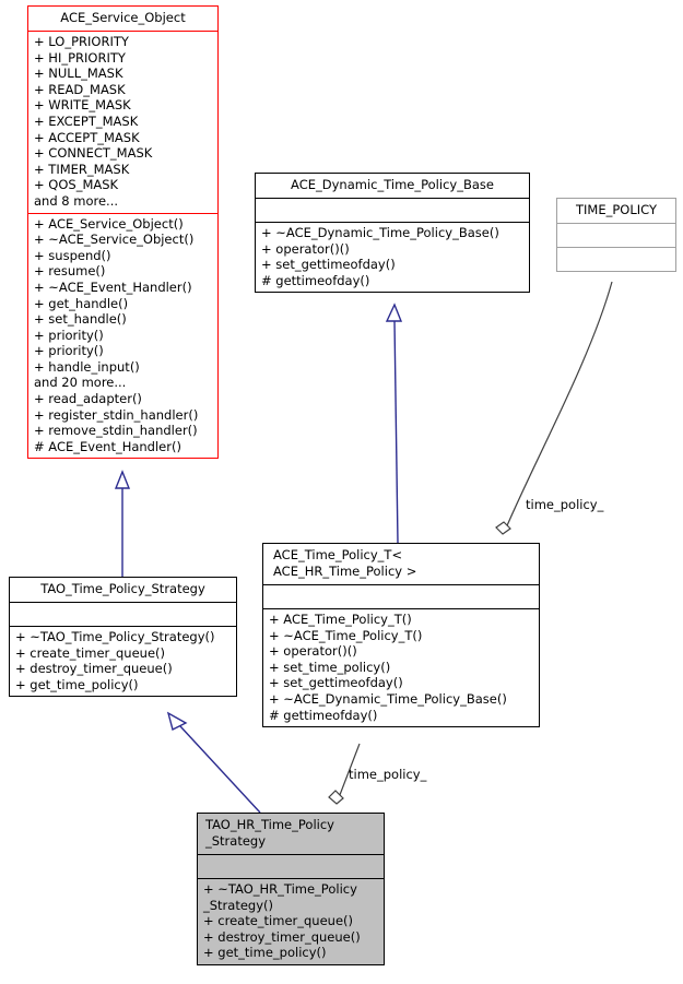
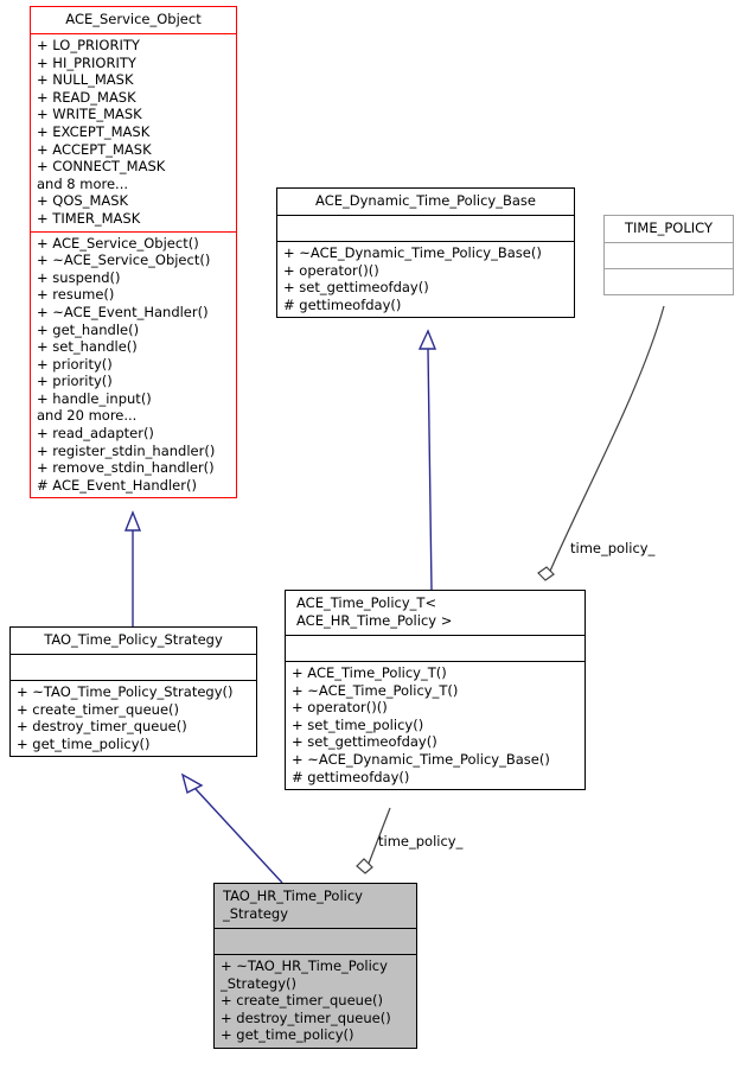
  ACE_Service_Object
  + LO_PRIORITY
  + HI_PRIORITY
  + NULL_MASK
  + READ_MASK
  + WRITE_MASK
  + EXCEPT_MASK
  + ACCEPT_MASK
  + CONNECT_MASK
- + TIMER_MASK
+ and 8 more...
  + QOS_MASK
- and 8 more...
+ + TIMER_MASK
  + ACE_Service_Object()
  + ~ACE_Service_Object()
  + suspend()
  + resume()
  + ~ACE_Event_Handler()
  + get_handle()
  + set_handle()
  + priority()
  + priority()
  + handle_input()
  and 20 more...
  + read_adapter()
  + register_stdin_handler()
  + remove_stdin_handler()
  # ACE_Event_Handler()
  ACE_Dynamic_Time_Policy_Base
  + ~ACE_Dynamic_Time_Policy_Base()
  + operator()()
  + set_gettimeofday()
  # gettimeofday()
  TIME_POLICY
  TAO_Time_Policy_Strategy
  + ~TAO_Time_Policy_Strategy()
  + create_timer_queue()
  + destroy_timer_queue()
  + get_time_policy()
  ACE_Time_Policy_T<
  ACE_HR_Time_Policy >
  + ACE_Time_Policy_T()
  + ~ACE_Time_Policy_T()
  + operator()()
  + set_time_policy()
  + set_gettimeofday()
  + ~ACE_Dynamic_Time_Policy_Base()
  # gettimeofday()
  TAO_HR_Time_Policy
  _Strategy
  + ~TAO_HR_Time_Policy
  _Strategy()
  + create_timer_queue()
  + destroy_timer_queue()
  + get_time_policy()
  time_policy_
  time_policy_
